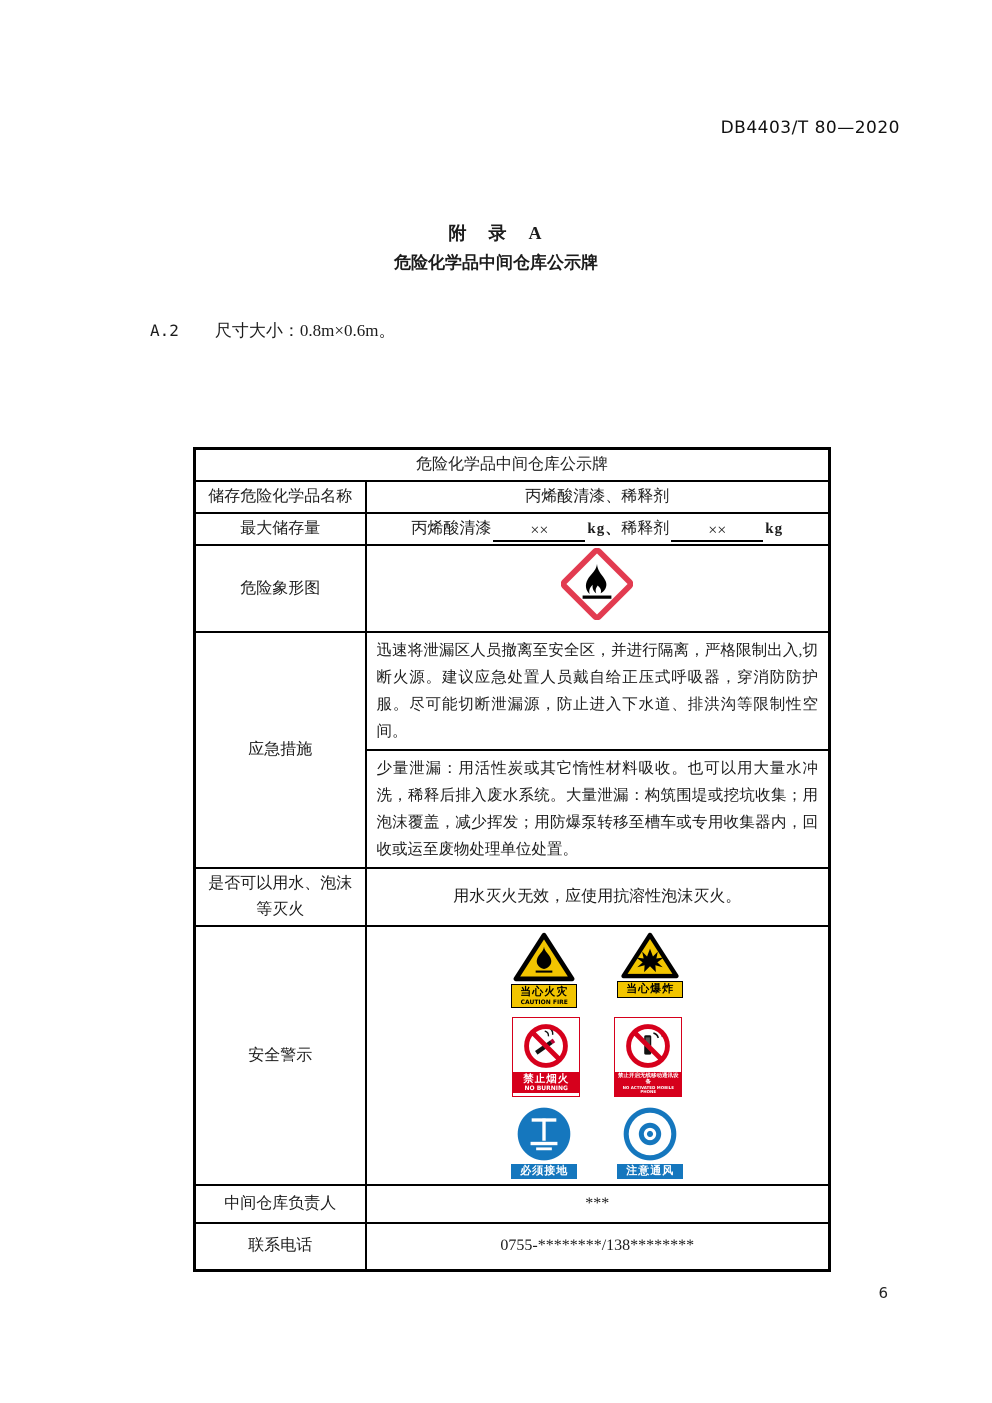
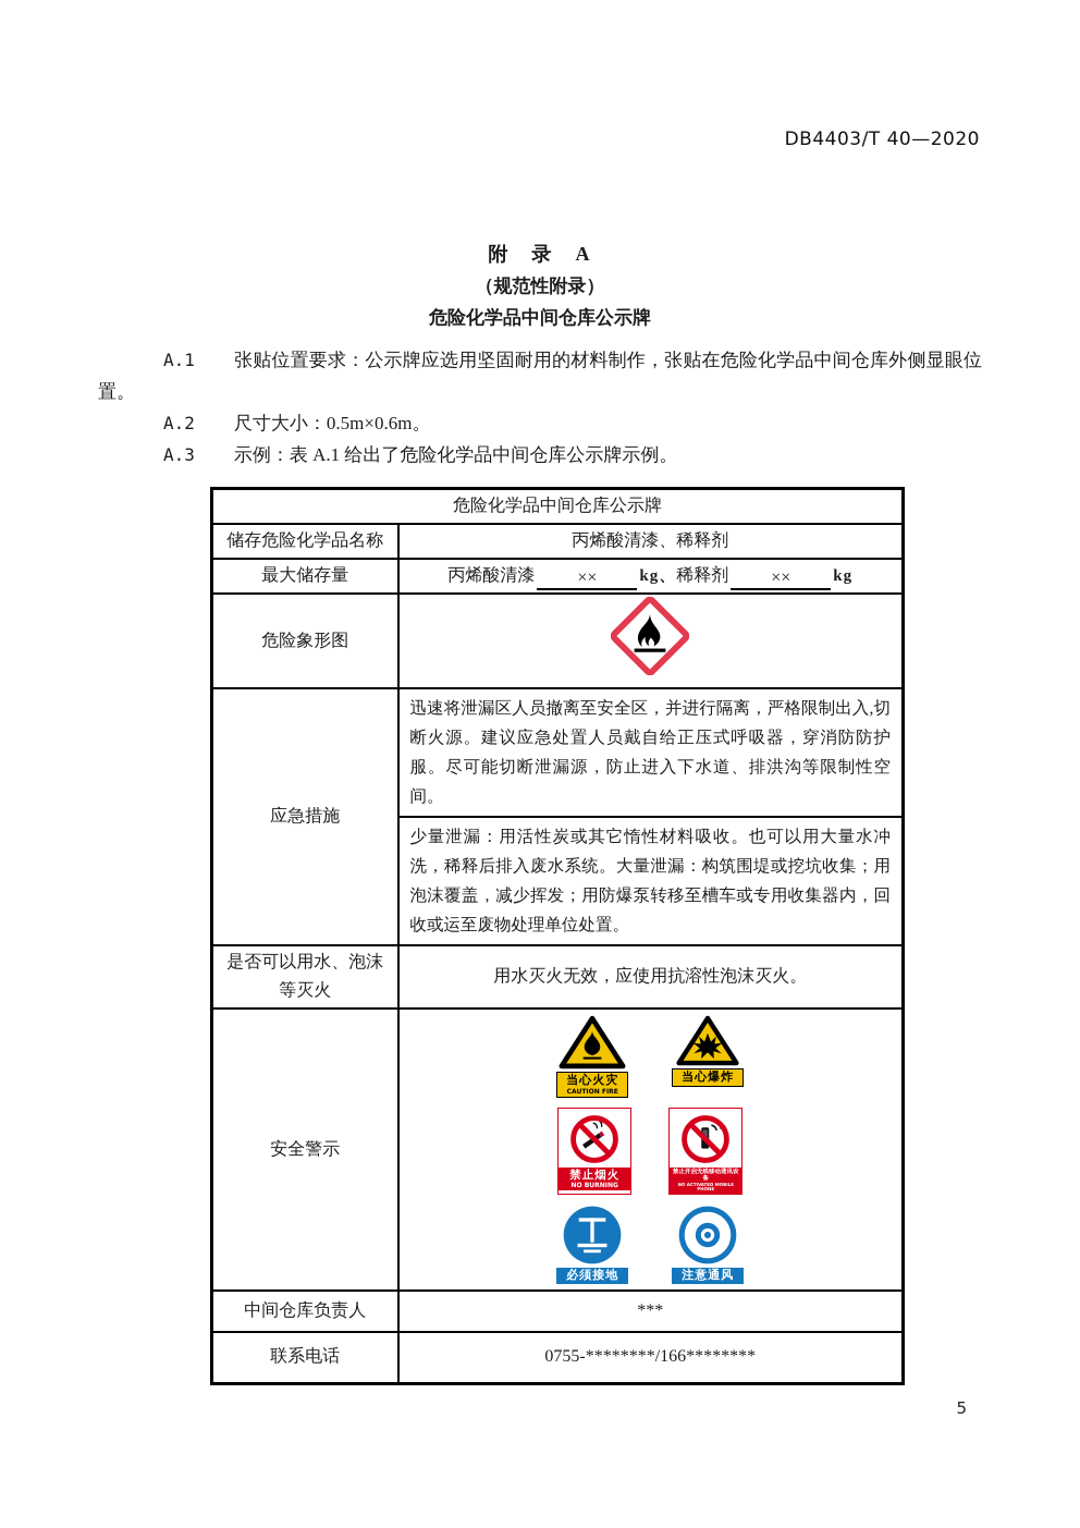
- DB4403/T 80—2020
+ DB4403/T 40—2020
  附 录 A
+ （规范性附录）
  危险化学品中间仓库公示牌
+ A.1 张贴位置要求：公示牌应选用坚固耐用的材料制作，张贴在危险化学品中间仓库外侧显眼位置。
- A.2 尺寸大小：0.8m×0.6m。
+ A.2 尺寸大小：0.5m×0.6m。
+ A.3 示例：表 A.1 给出了危险化学品中间仓库公示牌示例。
  危险化学品中间仓库公示牌
  储存危险化学品名称	丙烯酸清漆、稀释剂
  最大储存量	丙烯酸清漆 ×× kg、稀释剂 ×× kg
  危险象形图
  应急措施	迅速将泄漏区人员撤离至安全区，并进行隔离，严格限制出入,切断火源。建议应急处置人员戴自给正压式呼吸器，穿消防防护服。尽可能切断泄漏源，防止进入下水道、排洪沟等限制性空间。
  少量泄漏：用活性炭或其它惰性材料吸收。也可以用大量水冲洗，稀释后排入废水系统。大量泄漏：构筑围堤或挖坑收集；用泡沫覆盖，减少挥发；用防爆泵转移至槽车或专用收集器内，回收或运至废物处理单位处置。
  是否可以用水、泡沫等灭火	用水灭火无效，应使用抗溶性泡沫灭火。
  中间仓库负责人	***
- 联系电话	0755-********/138********
+ 联系电话	0755-********/166********
- 6
+ 5
